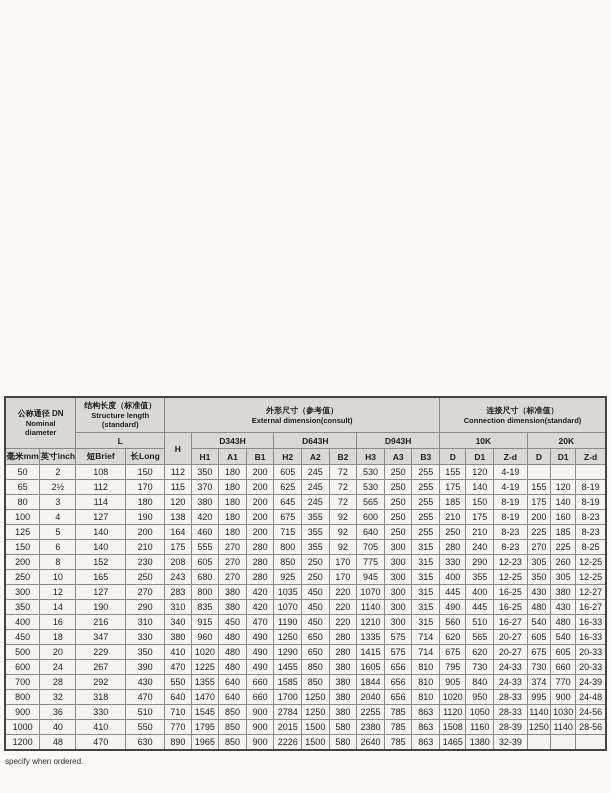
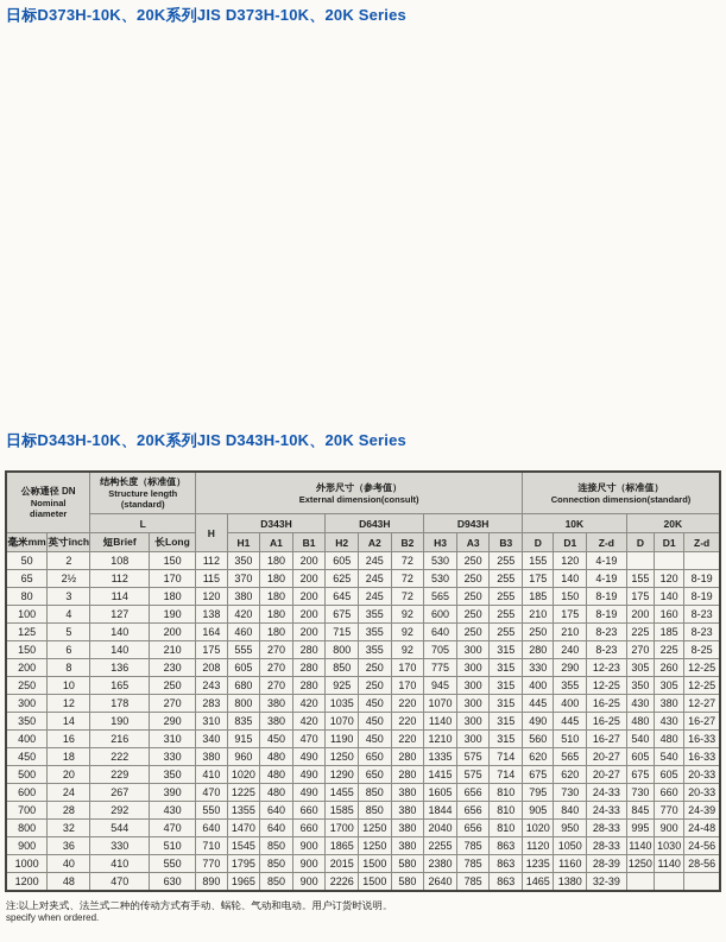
+ 日标D373H-10K、20K系列JIS D373H-10K、20K Series
+ 日标D343H-10K、20K系列JIS D343H-10K、20K Series
  公称通径 DN Nominal diameter	结构长度（标准值） Structure length (standard)	外形尺寸（参考值） External dimension(consult)	连接尺寸（标准值） Connection dimension(standard)
  L	H	D343H	D643H	D943H	10K	20K
  毫米mm	英寸inch	短Brief	长Long	H1	A1	B1	H2	A2	B2	H3	A3	B3	D	D1	Z-d	D	D1	Z-d
  50	2	108	150	112	350	180	200	605	245	72	530	250	255	155	120	4-19
  65	2½	112	170	115	370	180	200	625	245	72	530	250	255	175	140	4-19	155	120	8-19
  80	3	114	180	120	380	180	200	645	245	72	565	250	255	185	150	8-19	175	140	8-19
  100	4	127	190	138	420	180	200	675	355	92	600	250	255	210	175	8-19	200	160	8-23
  125	5	140	200	164	460	180	200	715	355	92	640	250	255	250	210	8-23	225	185	8-23
  150	6	140	210	175	555	270	280	800	355	92	705	300	315	280	240	8-23	270	225	8-25
- 200	8	152	230	208	605	270	280	850	250	170	775	300	315	330	290	12-23	305	260	12-25
+ 200	8	136	230	208	605	270	280	850	250	170	775	300	315	330	290	12-23	305	260	12-25
  250	10	165	250	243	680	270	280	925	250	170	945	300	315	400	355	12-25	350	305	12-25
- 300	12	127	270	283	800	380	420	1035	450	220	1070	300	315	445	400	16-25	430	380	12-27
+ 300	12	178	270	283	800	380	420	1035	450	220	1070	300	315	445	400	16-25	430	380	12-27
  350	14	190	290	310	835	380	420	1070	450	220	1140	300	315	490	445	16-25	480	430	16-27
  400	16	216	310	340	915	450	470	1190	450	220	1210	300	315	560	510	16-27	540	480	16-33
- 450	18	347	330	380	960	480	490	1250	650	280	1335	575	714	620	565	20-27	605	540	16-33
+ 450	18	222	330	380	960	480	490	1250	650	280	1335	575	714	620	565	20-27	605	540	16-33
  500	20	229	350	410	1020	480	490	1290	650	280	1415	575	714	675	620	20-27	675	605	20-33
  600	24	267	390	470	1225	480	490	1455	850	380	1605	656	810	795	730	24-33	730	660	20-33
- 700	28	292	430	550	1355	640	660	1585	850	380	1844	656	810	905	840	24-33	374	770	24-39
+ 700	28	292	430	550	1355	640	660	1585	850	380	1844	656	810	905	840	24-33	845	770	24-39
- 800	32	318	470	640	1470	640	660	1700	1250	380	2040	656	810	1020	950	28-33	995	900	24-48
+ 800	32	544	470	640	1470	640	660	1700	1250	380	2040	656	810	1020	950	28-33	995	900	24-48
- 900	36	330	510	710	1545	850	900	2784	1250	380	2255	785	863	1120	1050	28-33	1140	1030	24-56
+ 900	36	330	510	710	1545	850	900	1865	1250	380	2255	785	863	1120	1050	28-33	1140	1030	24-56
- 1000	40	410	550	770	1795	850	900	2015	1500	580	2380	785	863	1508	1160	28-39	1250	1140	28-56
+ 1000	40	410	550	770	1795	850	900	2015	1500	580	2380	785	863	1235	1160	28-39	1250	1140	28-56
  1200	48	470	630	890	1965	850	900	2226	1500	580	2640	785	863	1465	1380	32-39
+ 注:以上对夹式、法兰式二种的传动方式有手动、蜗轮、气动和电动。用户订货时说明。
  specify when ordered.
